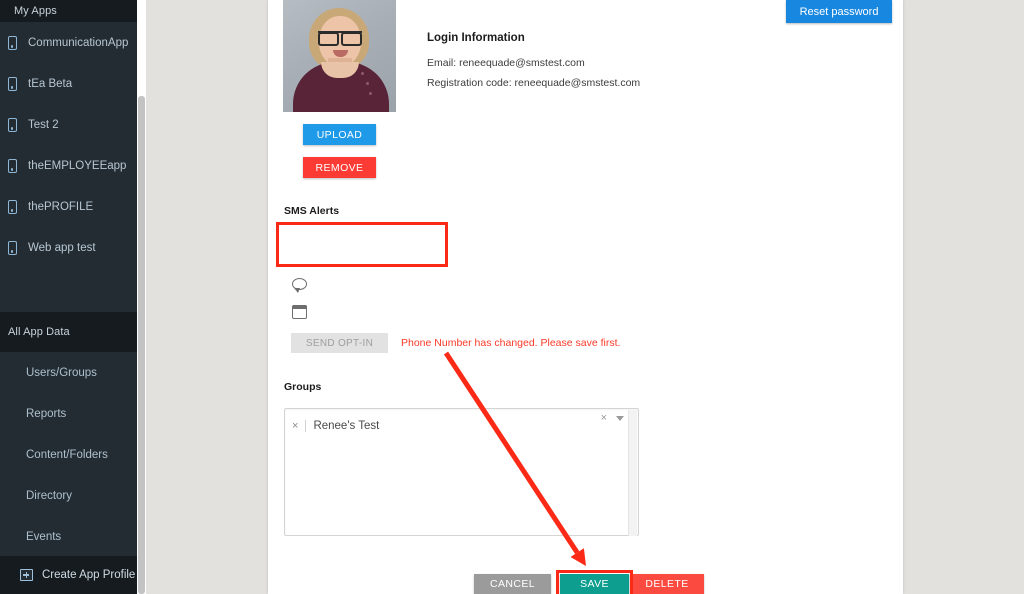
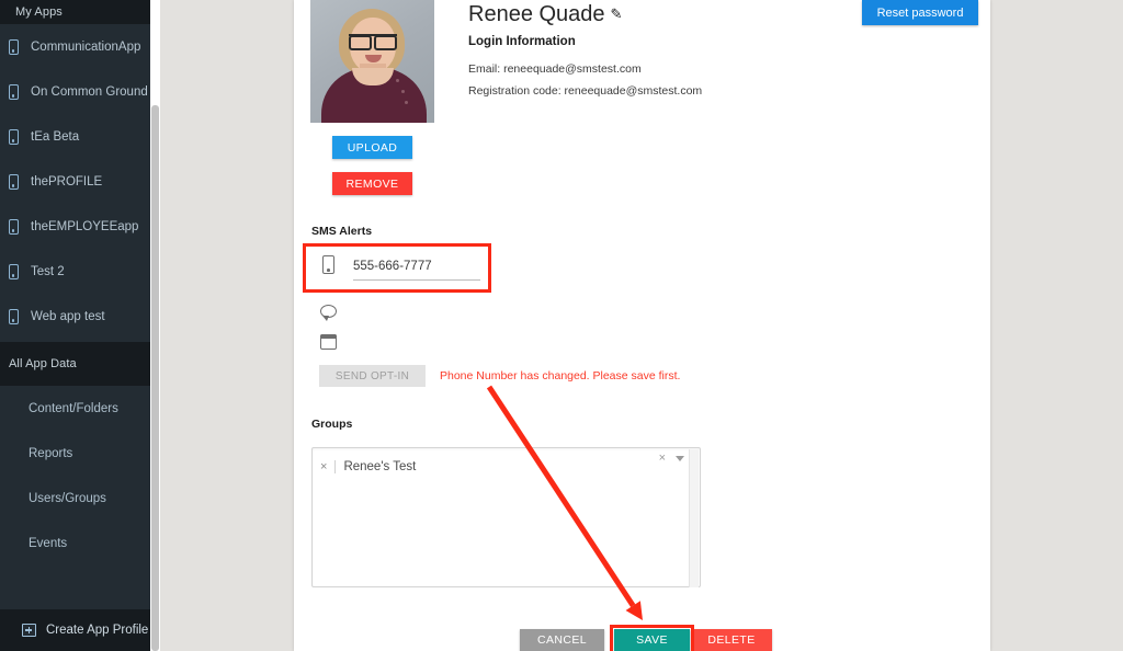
  My Apps
  CommunicationApp
+ On Common Ground
  tEa Beta
- Test 2
+ thePROFILE
  theEMPLOYEEapp
- thePROFILE
+ Test 2
  Web app test
  All App Data
- Users/Groups
+ Content/Folders
  Reports
- Content/Folders
+ Users/Groups
- Directory
  Events
  Create App Profile
+ Renee Quade
+ ✎
  Login Information
  Email: reneequade@smstest.com
  Registration code: reneequade@smstest.com
  Reset password
  UPLOAD
  REMOVE
  SMS Alerts
+ 555-666-7777
  SEND OPT-IN
  Phone Number has changed. Please save first.
  Groups
  ×
  Renee's Test
  ×
  CANCEL
  SAVE
  DELETE
